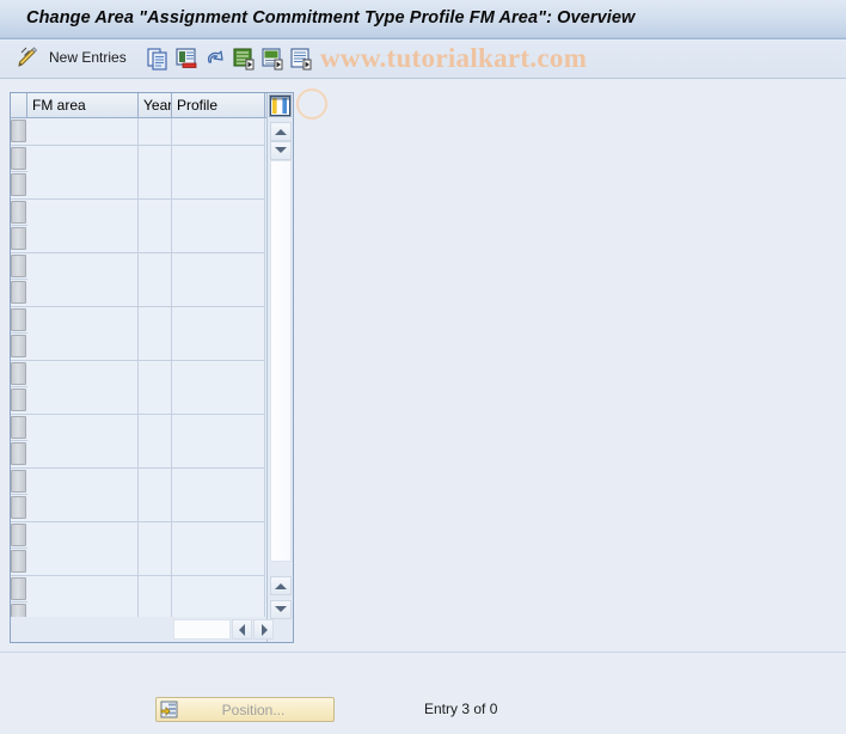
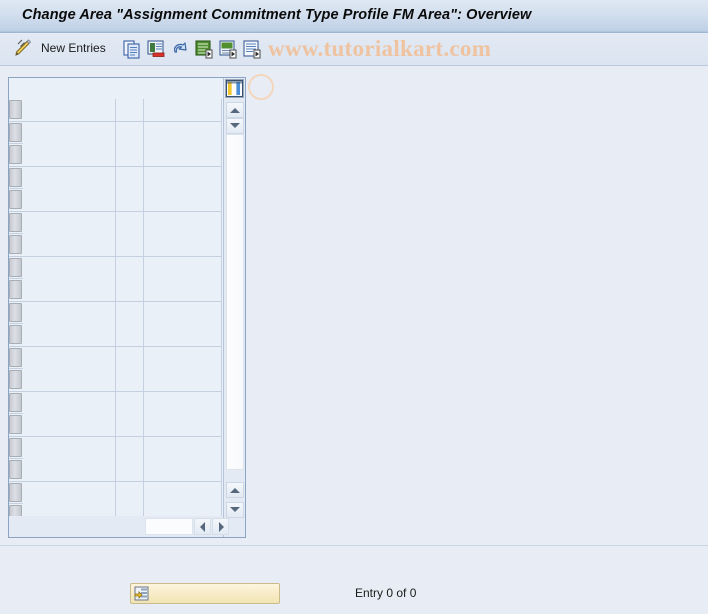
  Change Area "Assignment Commitment Type Profile FM Area": Overview
  New Entries
  www.tutorialkart.com
- FM area
- Year
- Profile
- Position...
- Entry 3 of 0
+ Entry 0 of 0
